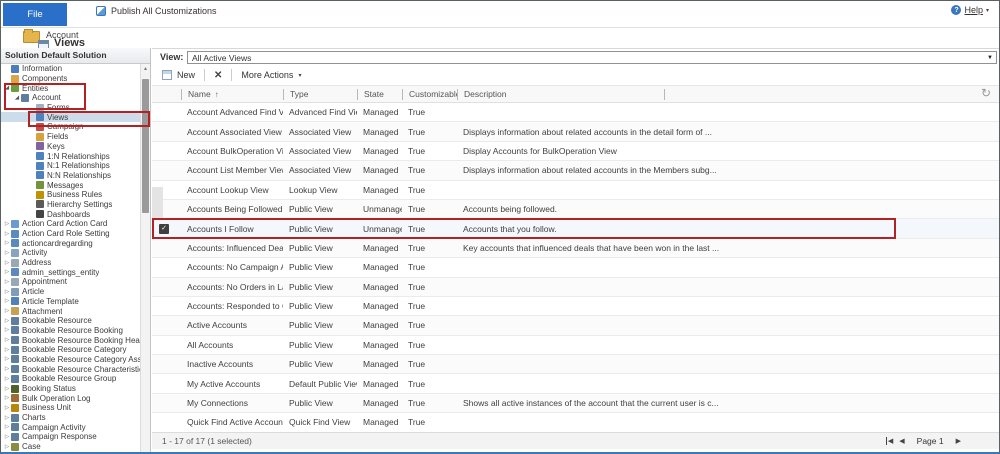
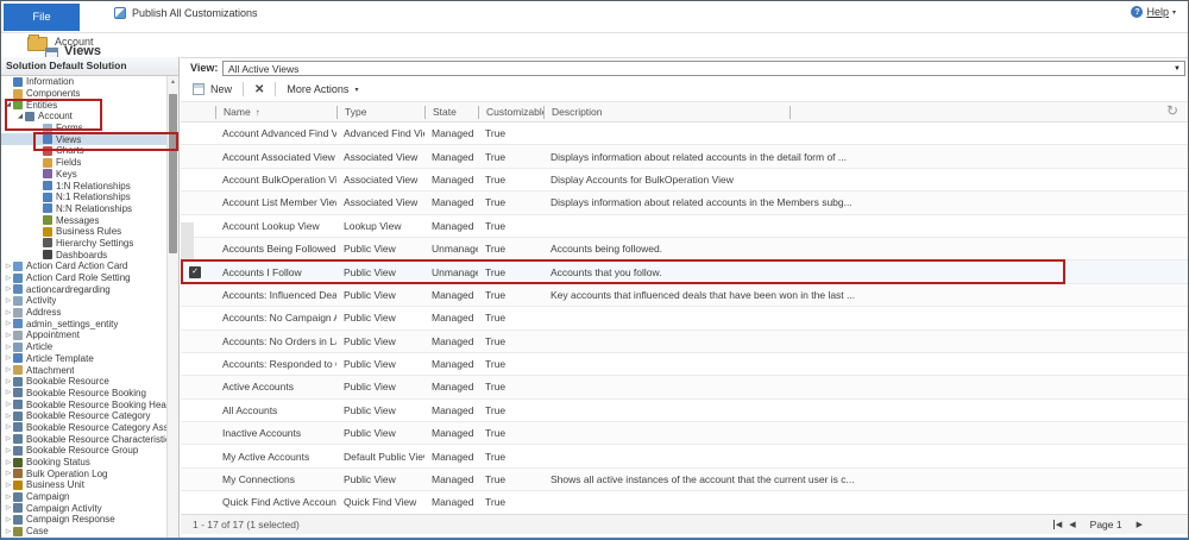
  File
  Publish All Customizations
  Help
  Account
  Views
  Solution Default Solution
  Information
  Components
  Entities
  Account
  Forms
  Views
- Campaign
+ Charts
  Fields
  Keys
  1:N Relationships
  N:1 Relationships
  N:N Relationships
  Messages
  Business Rules
  Hierarchy Settings
  Dashboards
  Action Card Action Card
  Action Card Role Setting
  actioncardregarding
  Activity
  Address
  admin_settings_entity
  Appointment
  Article
  Article Template
  Attachment
  Bookable Resource
  Bookable Resource Booking
  Bookable Resource Booking Hea
  Bookable Resource Category
  Bookable Resource Category As
  Bookable Resource Characteristi
  Bookable Resource Group
  Booking Status
  Bulk Operation Log
  Business Unit
- Charts
+ Campaign
  Campaign Activity
  Campaign Response
  Case
  View:
  All Active Views
  New
  ✕
  More Actions
  Name ↑
  Type
  State
  Customizabl
  Description
  ↻
  Account Advanced Find V
  Advanced Find Vi
  Managed
  True
  Account Associated View
  Associated View
  Managed
  True
  Displays information about related accounts in the detail form of ...
  Account BulkOperation Vi
  Associated View
  Managed
  True
  Display Accounts for BulkOperation View
  Account List Member Vie
  Associated View
  Managed
  True
  Displays information about related accounts in the Members subg...
  Account Lookup View
  Lookup View
  Managed
  True
  Accounts Being Followed
  Public View
  Unmanag
  True
  Accounts being followed.
  Accounts I Follow
  Public View
  Unmanag
  True
  Accounts that you follow.
  Accounts: Influenced Dea
  Public View
  Managed
  True
  Key accounts that influenced deals that have been won in the last ...
  Public View
  Managed
  True
  Accounts: No Orders in L
  Public View
  Managed
  True
  Accounts: Responded to
  Public View
  Managed
  True
  Active Accounts
  Public View
  Managed
  True
  All Accounts
  Public View
  Managed
  True
  Inactive Accounts
  Public View
  Managed
  True
  My Active Accounts
  Default Public Vie
  Managed
  True
  My Connections
  Public View
  Managed
  True
  Shows all active instances of the account that the current user is c...
  Quick Find Active Accoun
  Quick Find View
  Managed
  True
  1 - 17 of 17 (1 selected)
  Page 1
